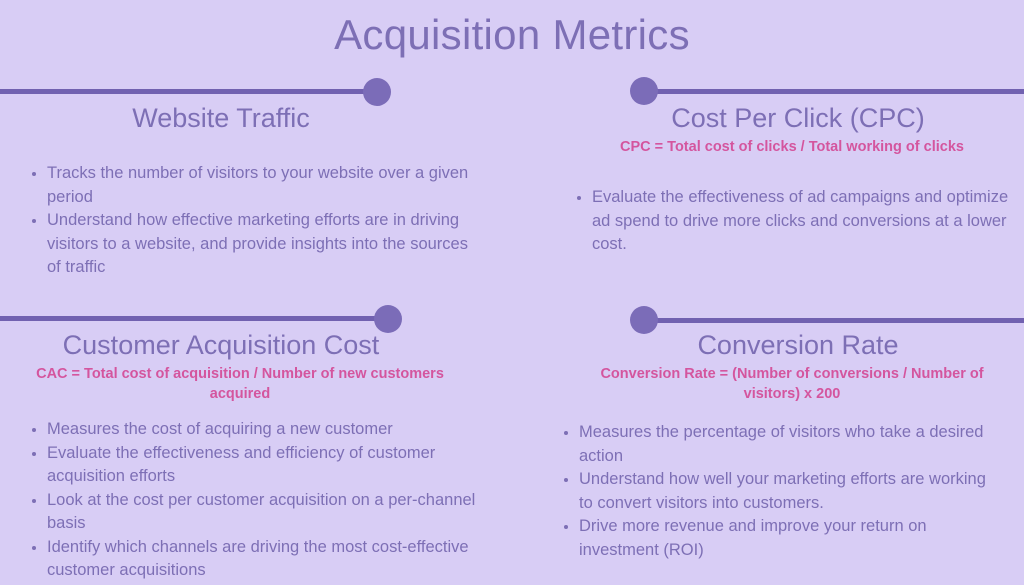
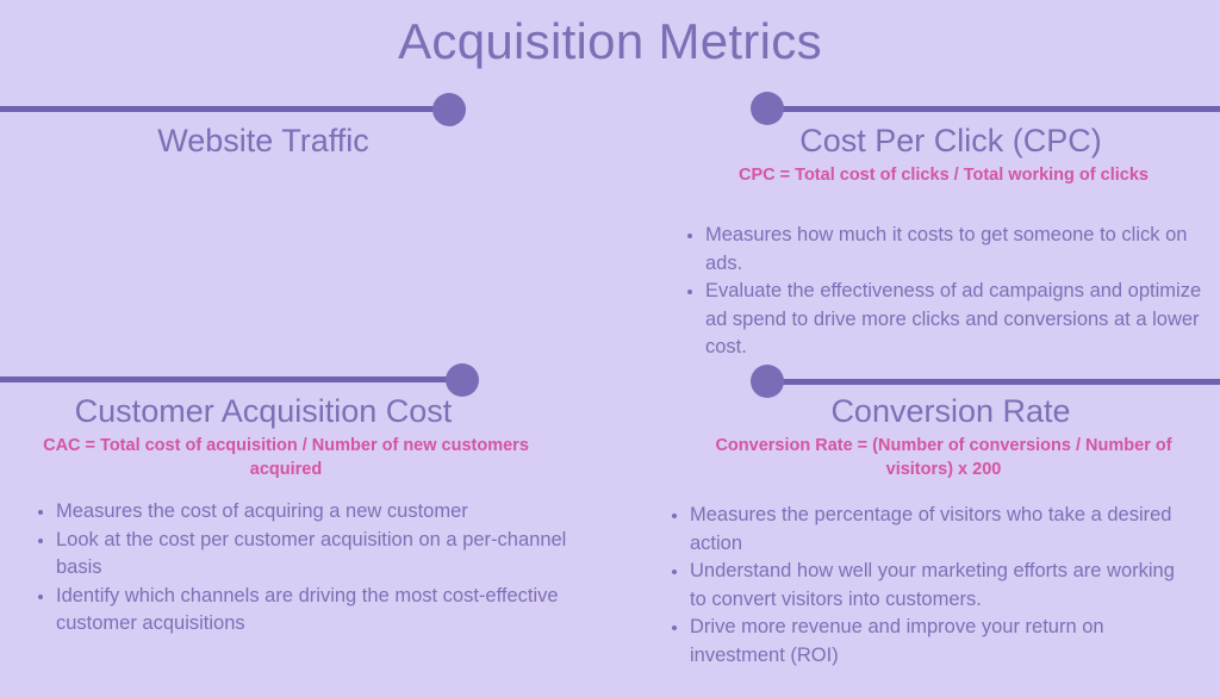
  Acquisition Metrics
  Website Traffic
- Tracks the number of visitors to your website over a given period
- Understand how effective marketing efforts are in driving visitors to a website, and provide insights into the sources of traffic
  Cost Per Click (CPC)
  CPC = Total cost of clicks / Total working of clicks
+ Measures how much it costs to get someone to click on ads.
  Evaluate the effectiveness of ad campaigns and optimize ad spend to drive more clicks and conversions at a lower cost.
  Customer Acquisition Cost
  CAC = Total cost of acquisition / Number of new customers acquired
  Measures the cost of acquiring a new customer
- Evaluate the effectiveness and efficiency of customer acquisition efforts
  Look at the cost per customer acquisition on a per-channel basis
  Identify which channels are driving the most cost-effective customer acquisitions
  Conversion Rate
  Conversion Rate = (Number of conversions / Number of visitors) x 200
  Measures the percentage of visitors who take a desired action
  Understand how well your marketing efforts are working to convert visitors into customers.
  Drive more revenue and improve your return on investment (ROI)
